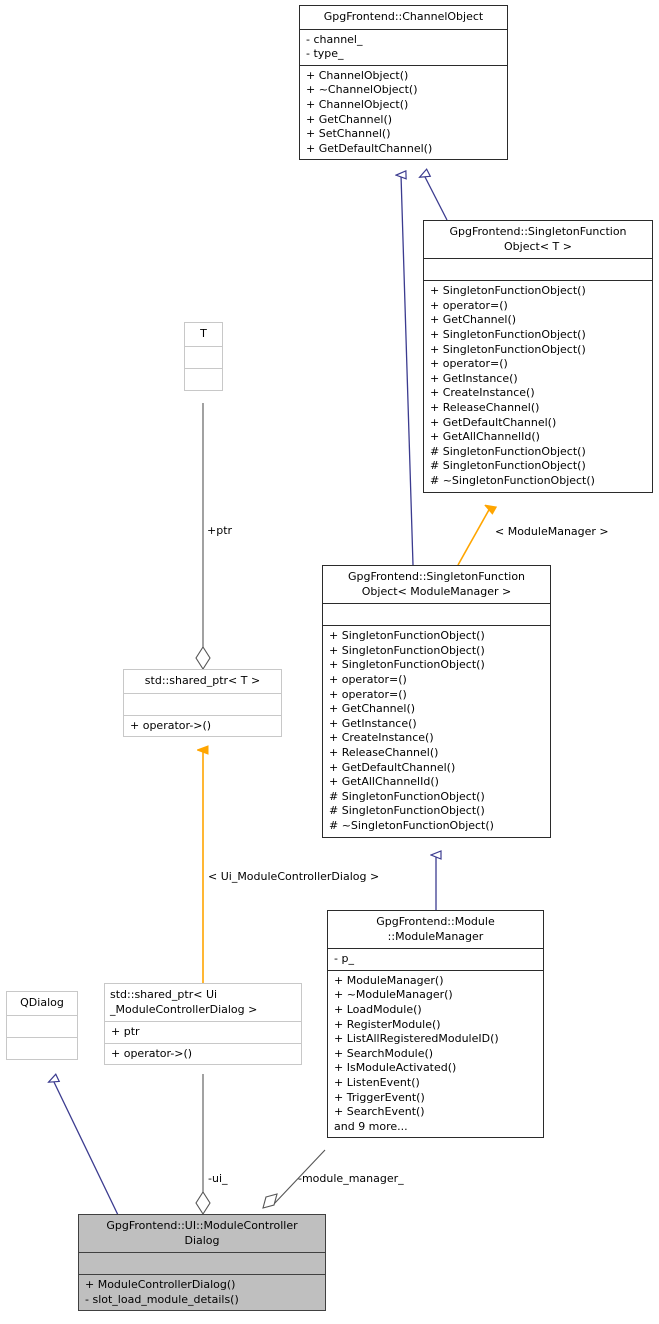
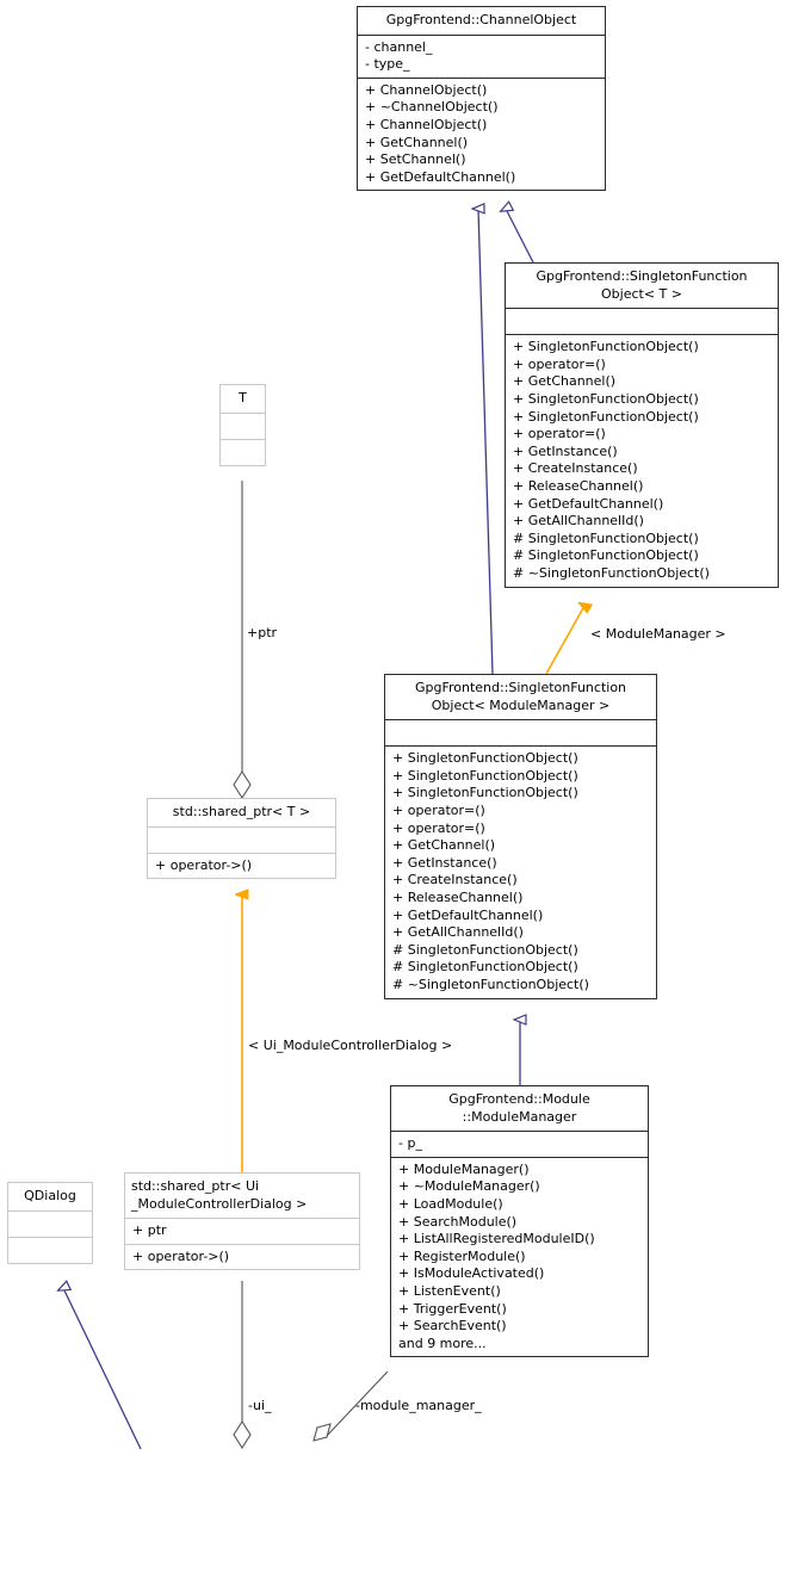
  GpgFrontend::ChannelObject
  - channel_
  - type_
  + ChannelObject()
  + ~ChannelObject()
  + ChannelObject()
  + GetChannel()
  + SetChannel()
  + GetDefaultChannel()
  GpgFrontend::SingletonFunction
  Object< T >
  + SingletonFunctionObject()
  + operator=()
  + GetChannel()
  + SingletonFunctionObject()
  + SingletonFunctionObject()
  + operator=()
  + GetInstance()
  + CreateInstance()
  + ReleaseChannel()
  + GetDefaultChannel()
  + GetAllChannelId()
  # SingletonFunctionObject()
  # SingletonFunctionObject()
  # ~SingletonFunctionObject()
  GpgFrontend::SingletonFunction
  Object< ModuleManager >
  + SingletonFunctionObject()
  + SingletonFunctionObject()
  + SingletonFunctionObject()
  + operator=()
  + operator=()
  + GetChannel()
  + GetInstance()
  + CreateInstance()
  + ReleaseChannel()
  + GetDefaultChannel()
  + GetAllChannelId()
  # SingletonFunctionObject()
  # SingletonFunctionObject()
  # ~SingletonFunctionObject()
  GpgFrontend::Module
  ::ModuleManager
  - p_
  + ModuleManager()
  + ~ModuleManager()
  + LoadModule()
- + RegisterModule()
+ + SearchModule()
  + ListAllRegisteredModuleID()
- + SearchModule()
+ + RegisterModule()
  + IsModuleActivated()
  + ListenEvent()
  + TriggerEvent()
  + SearchEvent()
  and 9 more...
  T
  std::shared_ptr< T >
  + operator->()
  std::shared_ptr< Ui
  _ModuleControllerDialog >
  + ptr
  + operator->()
  QDialog
- GpgFrontend::UI::ModuleController
- Dialog
- + ModuleControllerDialog()
- - slot_load_module_details()
  +ptr
  < ModuleManager >
  < Ui_ModuleControllerDialog >
  -ui_
  -module_manager_
